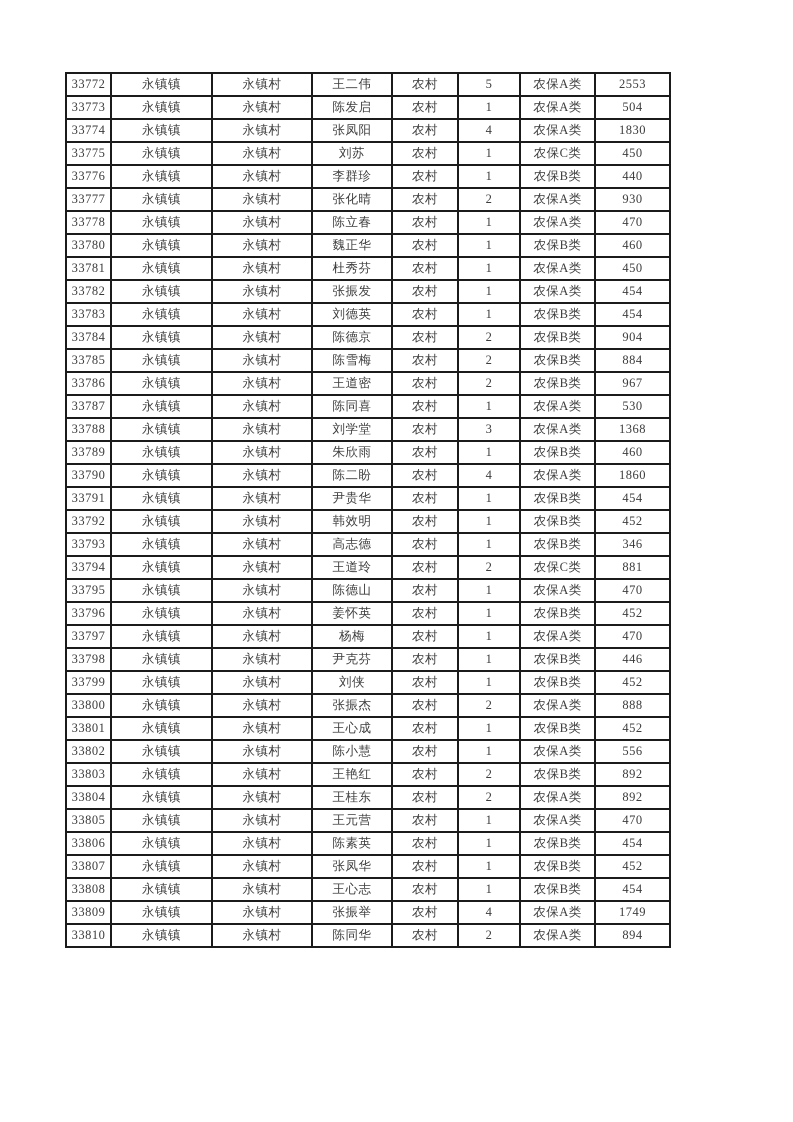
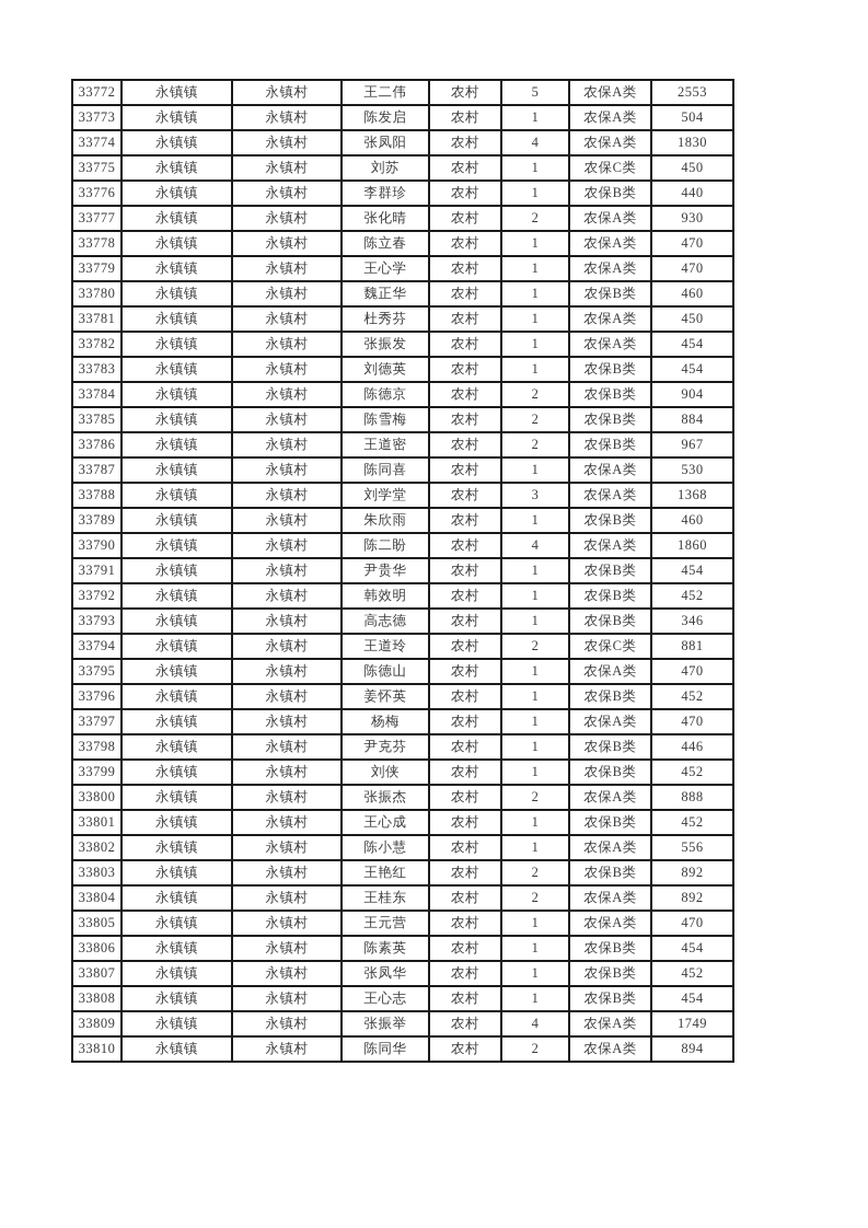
  33772	永镇镇	永镇村	王二伟	农村	5	农保A类	2553
  33773	永镇镇	永镇村	陈发启	农村	1	农保A类	504
  33774	永镇镇	永镇村	张凤阳	农村	4	农保A类	1830
  33775	永镇镇	永镇村	刘苏	农村	1	农保C类	450
  33776	永镇镇	永镇村	李群珍	农村	1	农保B类	440
  33777	永镇镇	永镇村	张化晴	农村	2	农保A类	930
  33778	永镇镇	永镇村	陈立春	农村	1	农保A类	470
+ 33779	永镇镇	永镇村	王心学	农村	1	农保A类	470
  33780	永镇镇	永镇村	魏正华	农村	1	农保B类	460
  33781	永镇镇	永镇村	杜秀芬	农村	1	农保A类	450
  33782	永镇镇	永镇村	张振发	农村	1	农保A类	454
  33783	永镇镇	永镇村	刘德英	农村	1	农保B类	454
  33784	永镇镇	永镇村	陈德京	农村	2	农保B类	904
  33785	永镇镇	永镇村	陈雪梅	农村	2	农保B类	884
  33786	永镇镇	永镇村	王道密	农村	2	农保B类	967
  33787	永镇镇	永镇村	陈同喜	农村	1	农保A类	530
  33788	永镇镇	永镇村	刘学堂	农村	3	农保A类	1368
  33789	永镇镇	永镇村	朱欣雨	农村	1	农保B类	460
  33790	永镇镇	永镇村	陈二盼	农村	4	农保A类	1860
  33791	永镇镇	永镇村	尹贵华	农村	1	农保B类	454
  33792	永镇镇	永镇村	韩效明	农村	1	农保B类	452
  33793	永镇镇	永镇村	高志德	农村	1	农保B类	346
  33794	永镇镇	永镇村	王道玲	农村	2	农保C类	881
  33795	永镇镇	永镇村	陈德山	农村	1	农保A类	470
  33796	永镇镇	永镇村	姜怀英	农村	1	农保B类	452
  33797	永镇镇	永镇村	杨梅	农村	1	农保A类	470
  33798	永镇镇	永镇村	尹克芬	农村	1	农保B类	446
  33799	永镇镇	永镇村	刘侠	农村	1	农保B类	452
  33800	永镇镇	永镇村	张振杰	农村	2	农保A类	888
  33801	永镇镇	永镇村	王心成	农村	1	农保B类	452
  33802	永镇镇	永镇村	陈小慧	农村	1	农保A类	556
  33803	永镇镇	永镇村	王艳红	农村	2	农保B类	892
  33804	永镇镇	永镇村	王桂东	农村	2	农保A类	892
  33805	永镇镇	永镇村	王元营	农村	1	农保A类	470
  33806	永镇镇	永镇村	陈素英	农村	1	农保B类	454
  33807	永镇镇	永镇村	张凤华	农村	1	农保B类	452
  33808	永镇镇	永镇村	王心志	农村	1	农保B类	454
  33809	永镇镇	永镇村	张振举	农村	4	农保A类	1749
  33810	永镇镇	永镇村	陈同华	农村	2	农保A类	894
